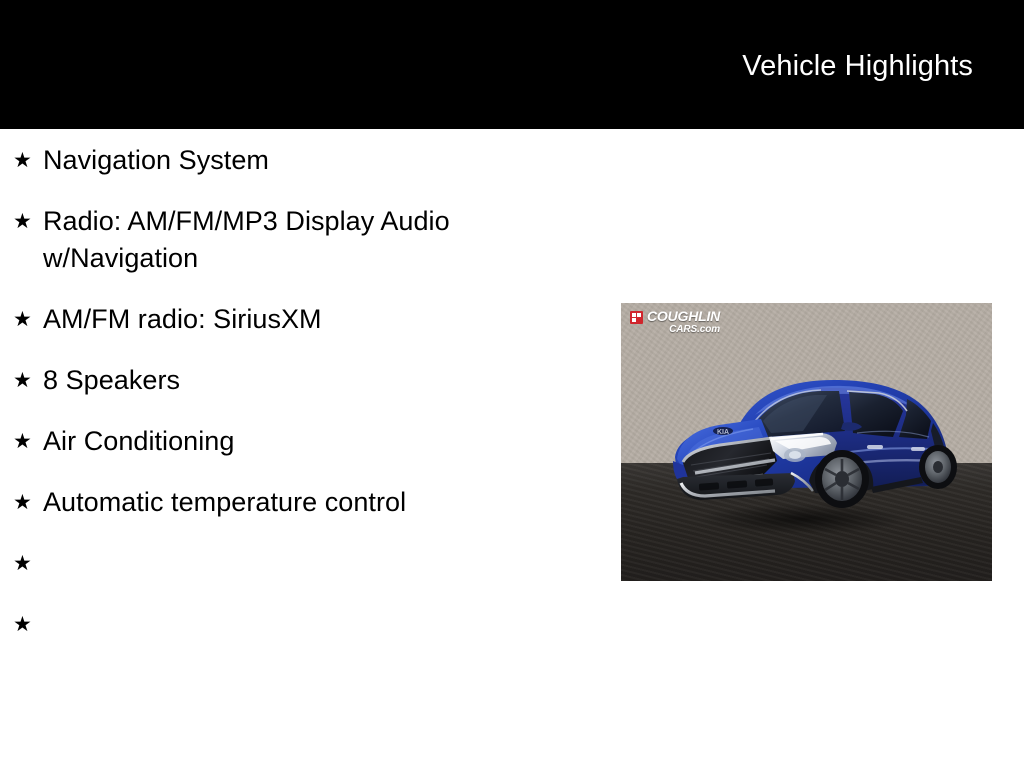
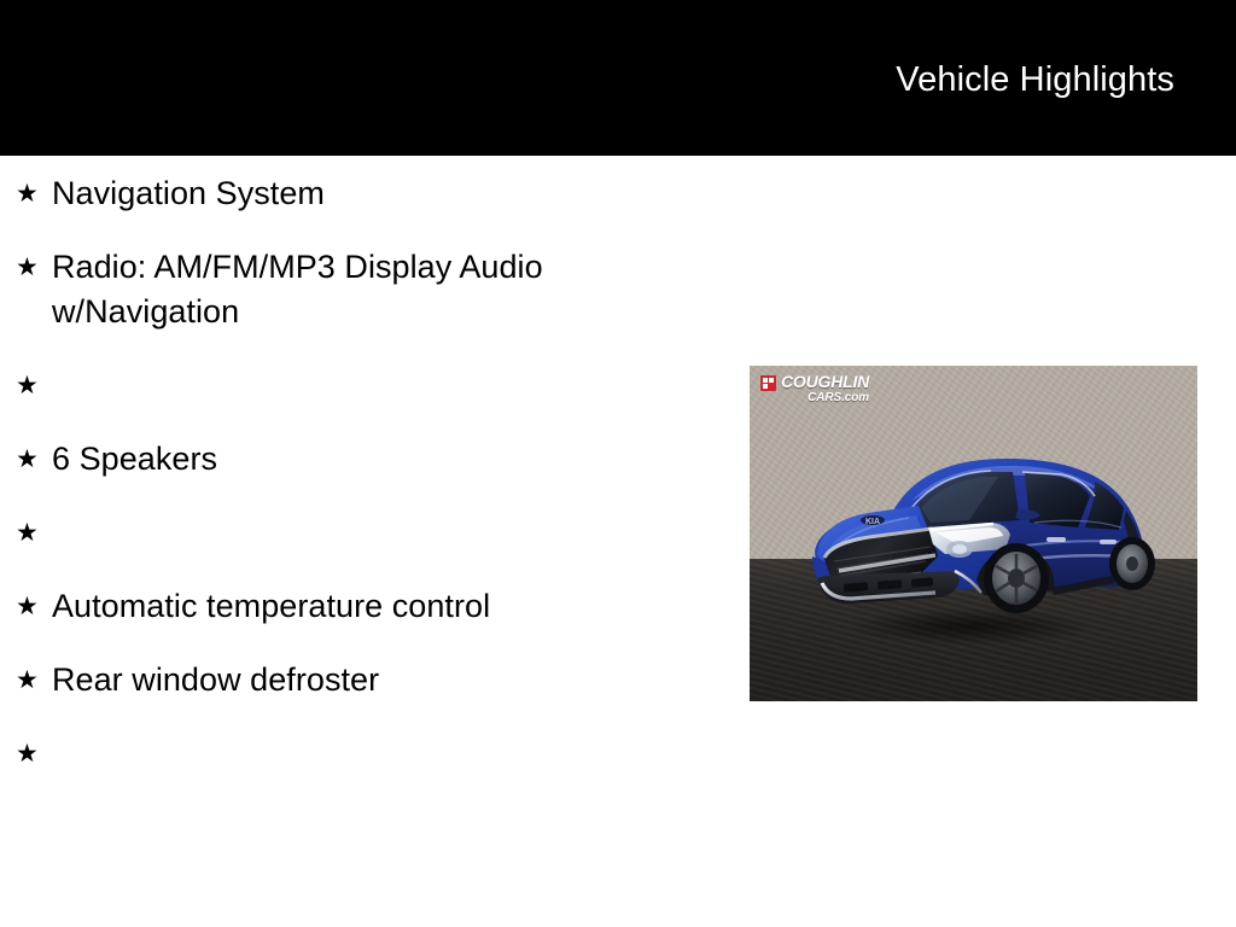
  Vehicle Highlights
  ★
  Navigation System
  ★
  Radio: AM/FM/MP3 Display Audio w/Navigation
  ★
- AM/FM radio: SiriusXM
  ★
- 8 Speakers
+ 6 Speakers
  ★
- Air Conditioning
  ★
  Automatic temperature control
  ★
+ Rear window defroster
  ★
  COUGHLIN
  CARS.com
